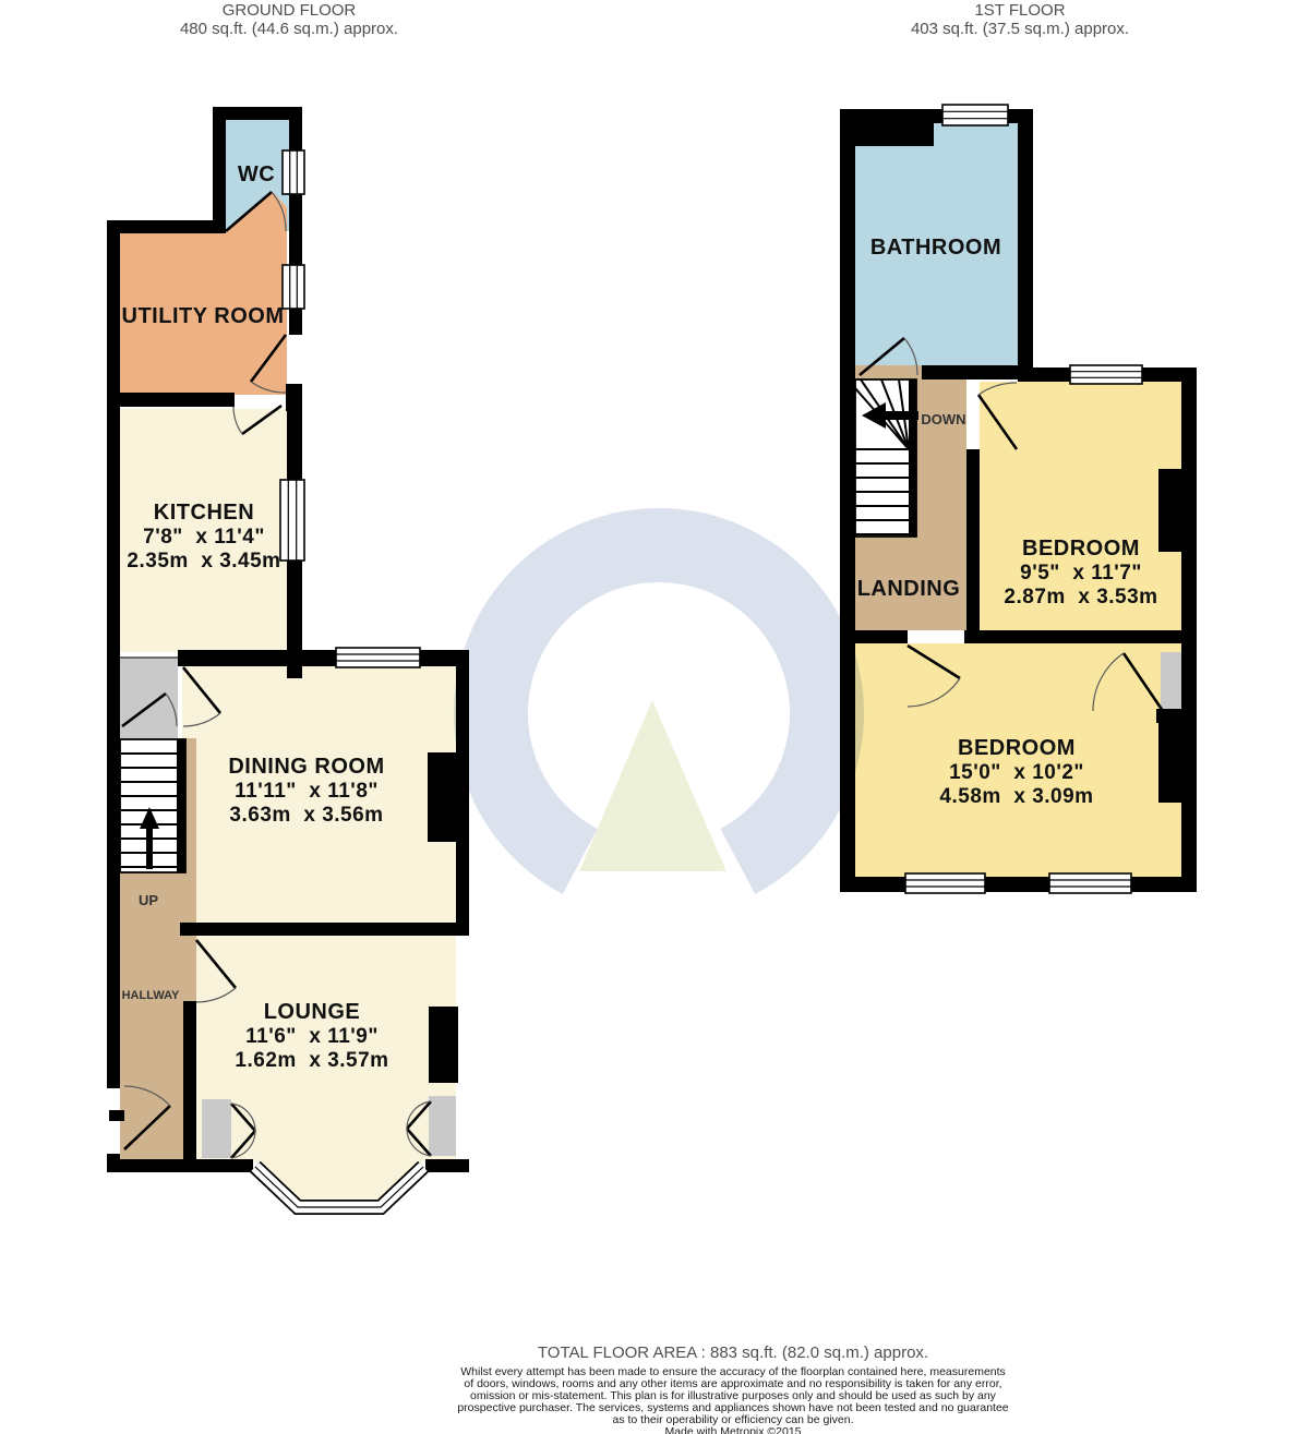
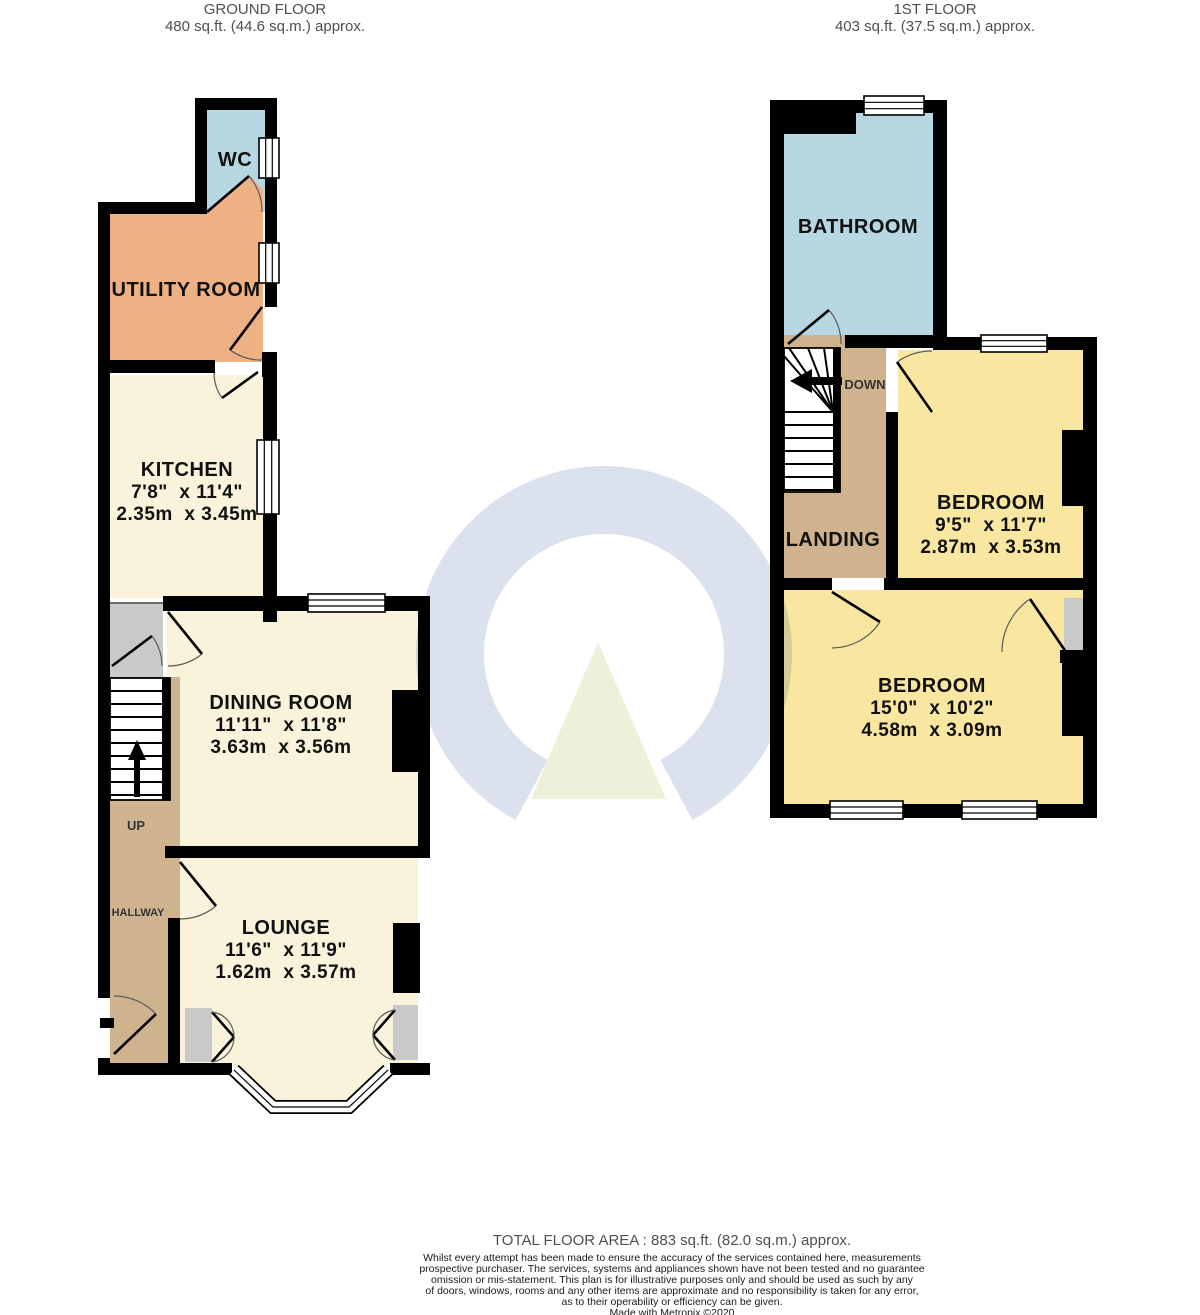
  GROUND FLOOR
  480 sq.ft. (44.6 sq.m.) approx.
  1ST FLOOR
  403 sq.ft. (37.5 sq.m.) approx.
  WC
  UTILITY ROOM
  KITCHEN
  7'8" x 11'4"
  2.35m x 3.45m
  DINING ROOM
  11'11" x 11'8"
  3.63m x 3.56m
  LOUNGE
  11'6" x 11'9"
  1.62m x 3.57m
  HALLWAY
  UP
  BATHROOM
  DOWN
  LANDING
  BEDROOM
  9'5" x 11'7"
  2.87m x 3.53m
  BEDROOM
  15'0" x 10'2"
  4.58m x 3.09m
  TOTAL FLOOR AREA : 883 sq.ft. (82.0 sq.m.) approx.
- Whilst every attempt has been made to ensure the accuracy of the floorplan contained here, measurements
+ Whilst every attempt has been made to ensure the accuracy of the services contained here, measurements
- of doors, windows, rooms and any other items are approximate and no responsibility is taken for any error,
+ prospective purchaser. The services, systems and appliances shown have not been tested and no guarantee
  omission or mis-statement. This plan is for illustrative purposes only and should be used as such by any
- prospective purchaser. The services, systems and appliances shown have not been tested and no guarantee
+ of doors, windows, rooms and any other items are approximate and no responsibility is taken for any error,
  as to their operability or efficiency can be given.
- Made with Metropix ©2015
+ Made with Metropix ©2020
